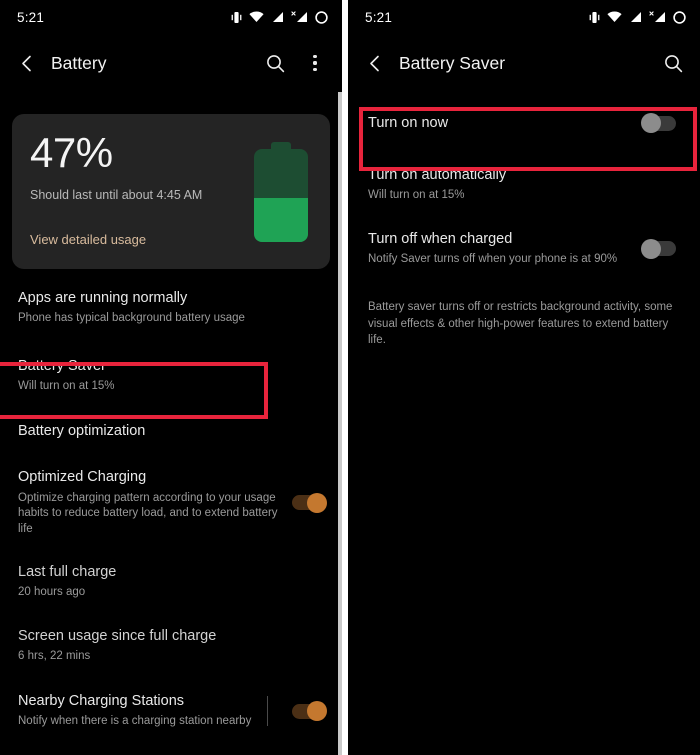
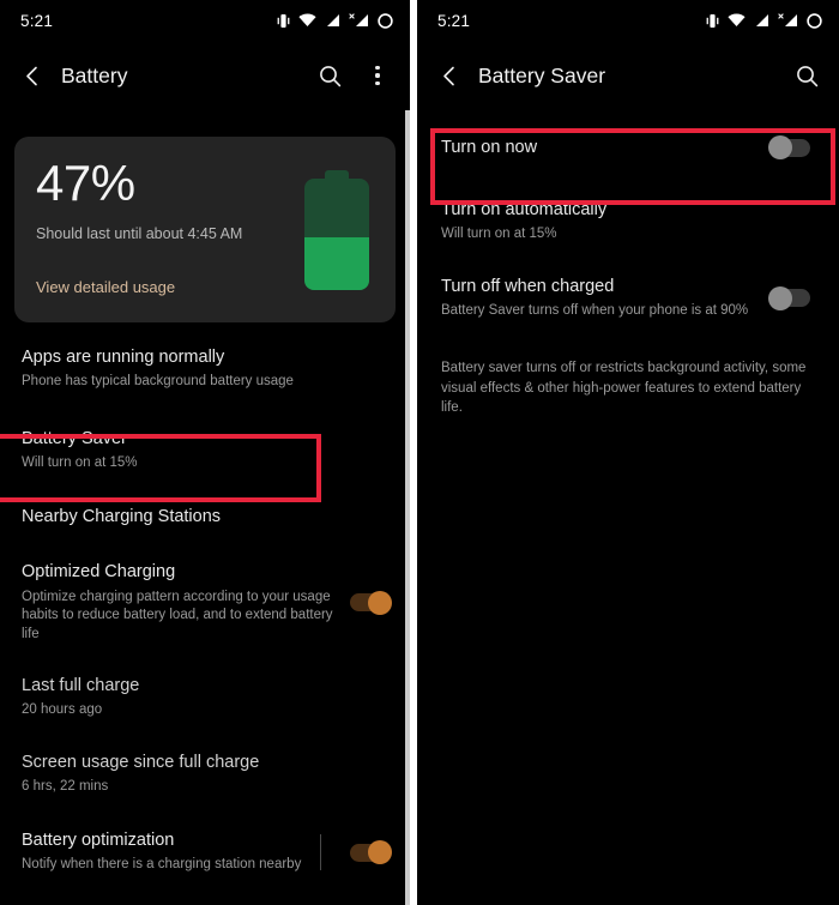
  5:21
  Battery
  47%
  Should last until about 4:45 AM
  View detailed usage
  Apps are running normally
  Phone has typical background battery usage
  Battery Saver
  Will turn on at 15%
- Battery optimization
+ Nearby Charging Stations
  Optimized Charging
  Optimize charging pattern according to your usage habits to reduce battery load, and to extend battery life
  Last full charge
  20 hours ago
  Screen usage since full charge
  6 hrs, 22 mins
- Nearby Charging Stations
+ Battery optimization
  Notify when there is a charging station nearby
  5:21
  Battery Saver
  Turn on now
  Turn on automatically
  Will turn on at 15%
  Turn off when charged
- Notify Saver turns off when your phone is at 90%
+ Battery Saver turns off when your phone is at 90%
  Battery saver turns off or restricts background activity, some visual effects & other high-power features to extend battery life.
